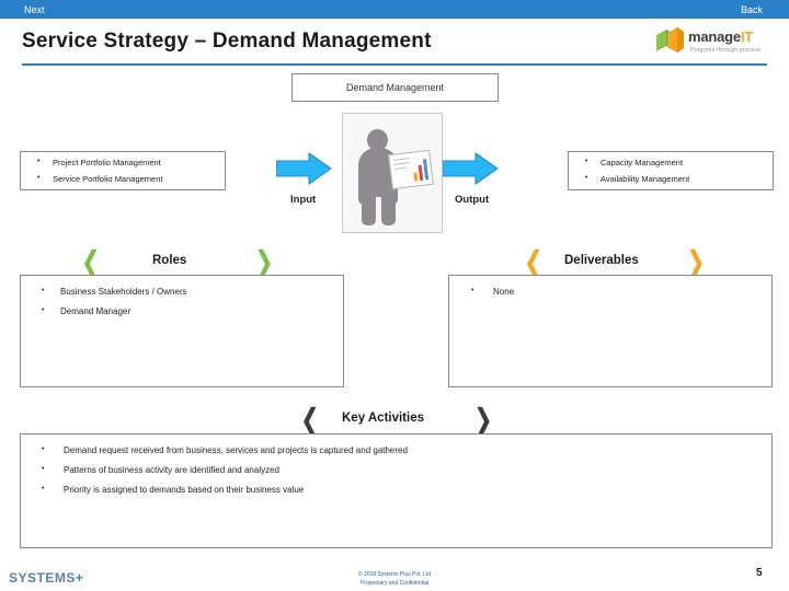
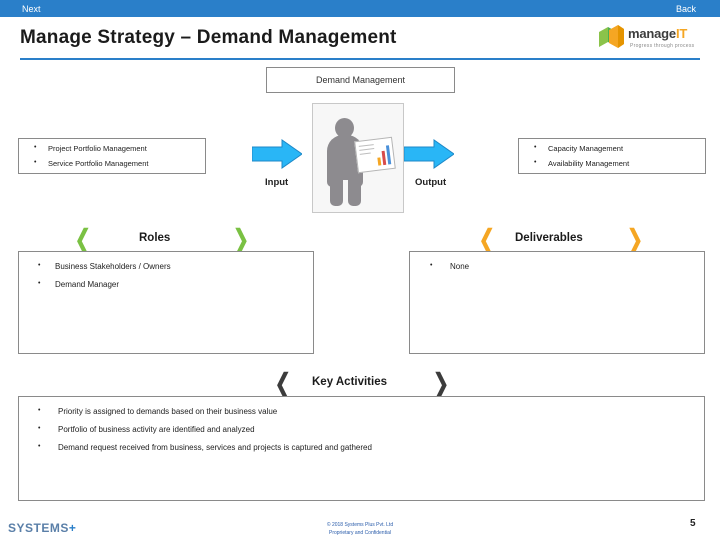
  Next
  Back
- Service Strategy – Demand Management
+ Manage Strategy – Demand Management
  manageIT
  Demand Management
  Project Portfolio Management
  Service Portfolio Management
  Capacity Management
  Availability Management
  Input
  Output
  ❬
  ❭
  Roles
  Business Stakeholders / Owners
  Demand Manager
  ❬
  ❭
  Deliverables
  None
  ❬
  ❭
  Key Activities
- Demand request received from business, services and projects is captured and gathered
+ Priority is assigned to demands based on their business value
- Patterns of business activity are identified and analyzed
+ Portfolio of business activity are identified and analyzed
- Priority is assigned to demands based on their business value
+ Demand request received from business, services and projects is captured and gathered
  SYSTEMS+
  5
